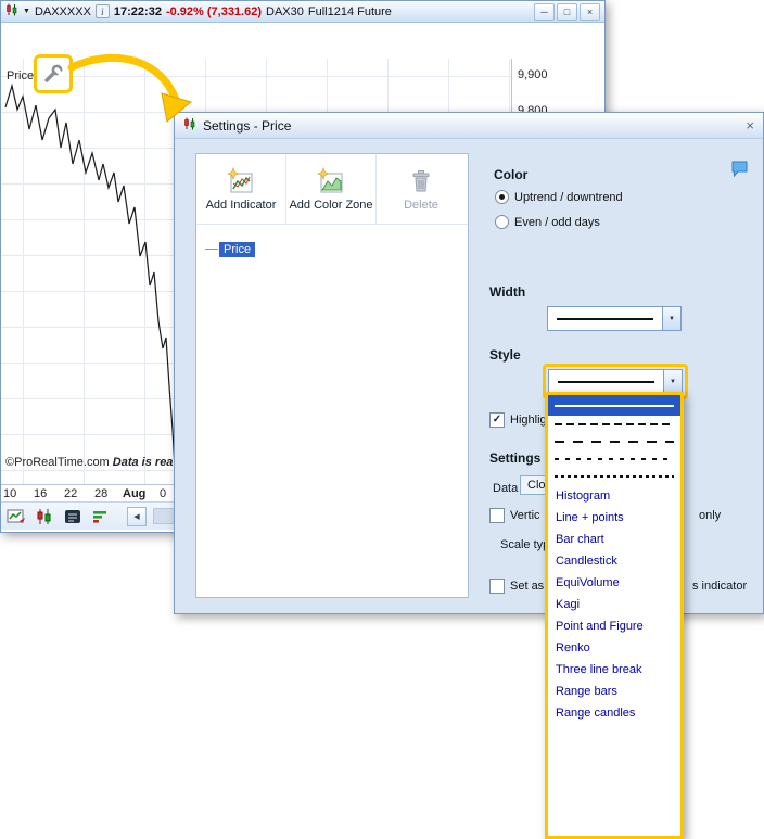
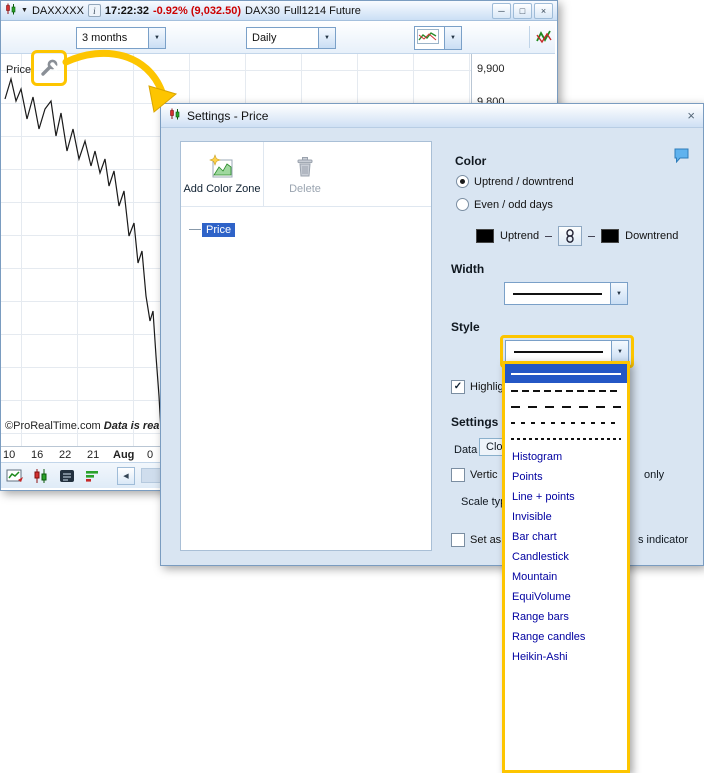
  DAXXXXX
  i
  17:22:32
- -0.92% (7,331.62)
+ -0.92% (9,032.50)
  DAX30
  Full1214 Future
  ─
  □
  ×
+ 3 months
+ Daily
  9,900
  9,800
  Price
  ©ProRealTime.com Data is rea
  10
  16
  22
- 28
+ 21
  Aug
  0
  Settings - Price
  ×
- Add Indicator
  Add Color Zone
  Delete
  Price
  Color
  Uptrend / downtrend
  Even / odd days
+ Uptrend
+ Downtrend
  Width
  Style
  ✓
  Highlig
  Settings
  Data
  Clo
  Vertic
  only
  Scale ty
  Set as
  s indicator
  Histogram
+ Points
  Line + points
+ Invisible
  Bar chart
  Candlestick
+ Mountain
  EquiVolume
- Kagi
- Point and Figure
- Renko
- Three line break
  Range bars
  Range candles
+ Heikin-Ashi
